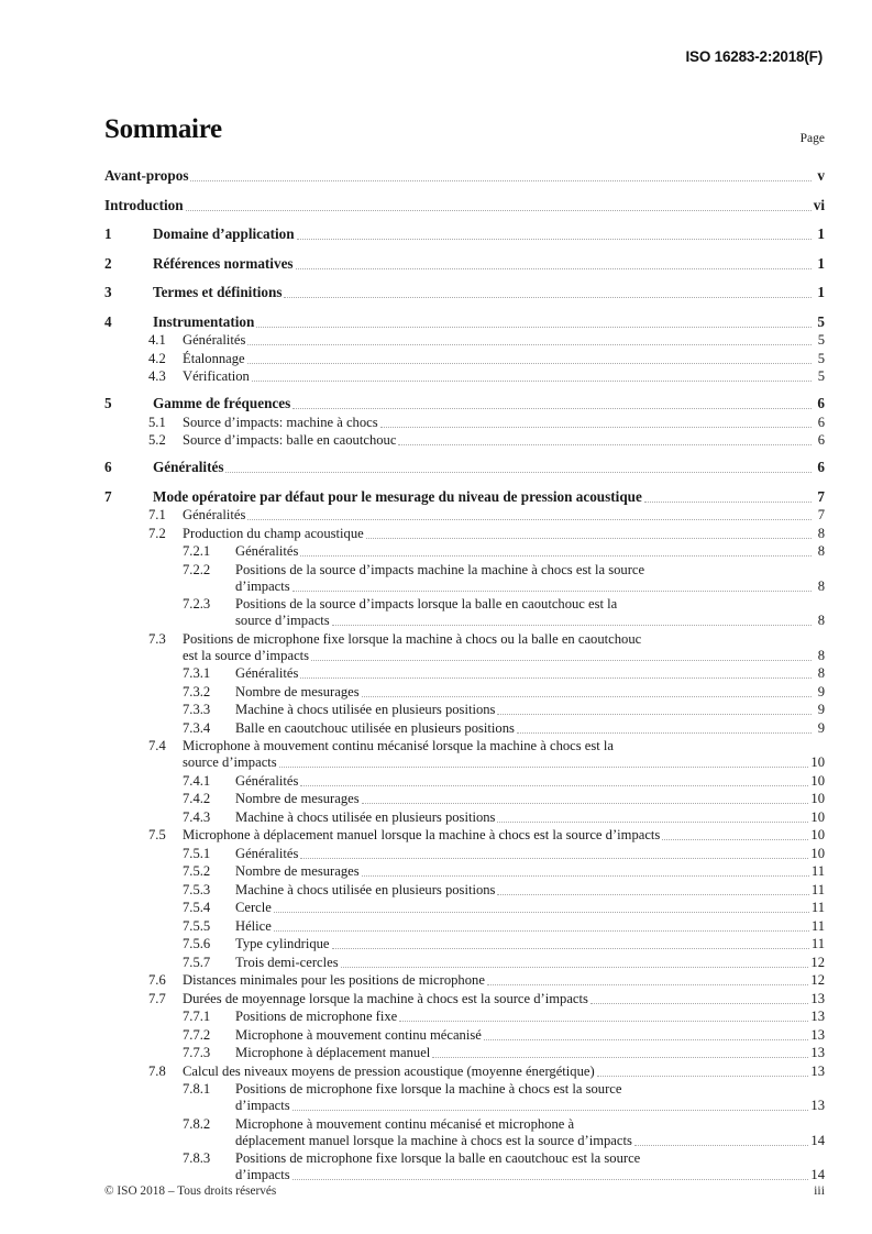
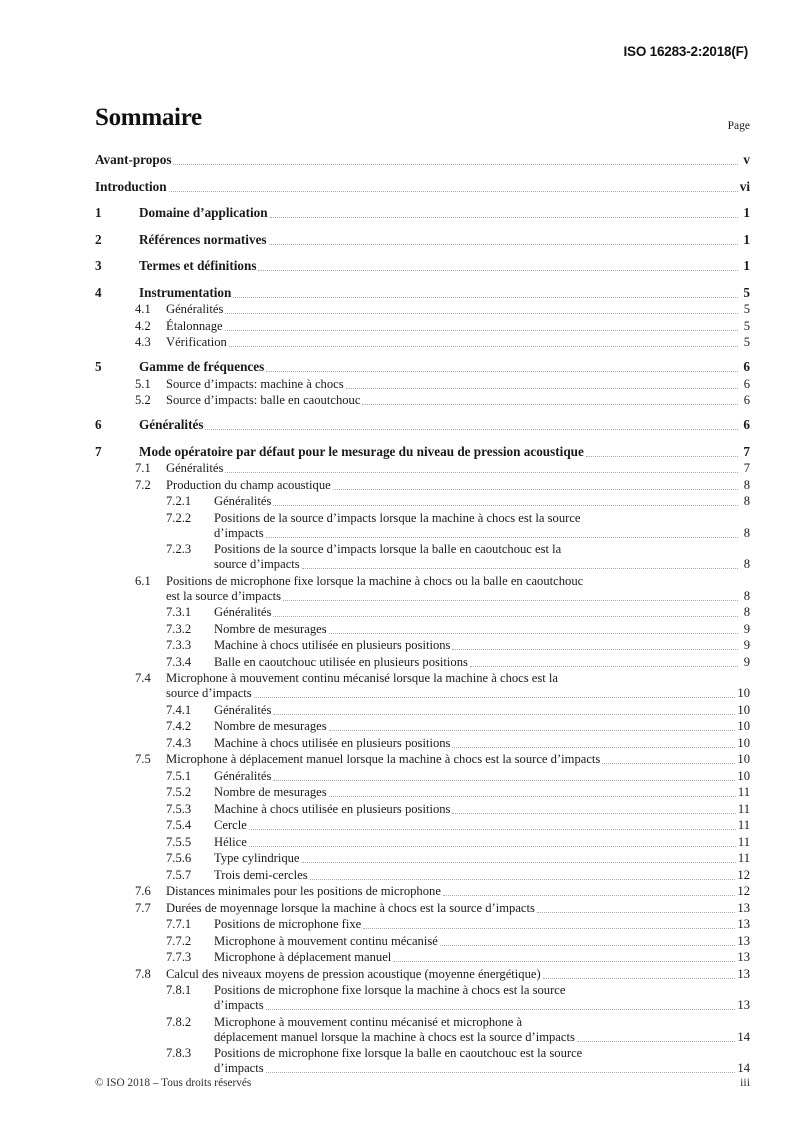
  ISO 16283-2:2018(F)
  Sommaire
  Page
  Avant-propos
  v
  Introduction
  vi
  1
  Domaine d’application
  1
  2
  Références normatives
  1
  3
  Termes et définitions
  1
  4
  Instrumentation
  5
  4.1
  Généralités
  5
  4.2
  Étalonnage
  5
  4.3
  Vérification
  5
  5
  Gamme de fréquences
  6
  5.1
  Source d’impacts: machine à chocs
  6
  5.2
  Source d’impacts: balle en caoutchouc
  6
  6
  Généralités
  6
  7
  Mode opératoire par défaut pour le mesurage du niveau de pression acoustique
  7
  7.1
  Généralités
  7
  7.2
  Production du champ acoustique
  8
  7.2.1
  Généralités
  8
  7.2.2
- Positions de la source d’impacts machine la machine à chocs est la source
+ Positions de la source d’impacts lorsque la machine à chocs est la source
  d’impacts
  8
  7.2.3
  Positions de la source d’impacts lorsque la balle en caoutchouc est la
  source d’impacts
  8
- 7.3
+ 6.1
  Positions de microphone fixe lorsque la machine à chocs ou la balle en caoutchouc
  est la source d’impacts
  8
  7.3.1
  Généralités
  8
  7.3.2
  Nombre de mesurages
  9
  7.3.3
  Machine à chocs utilisée en plusieurs positions
  9
  7.3.4
  Balle en caoutchouc utilisée en plusieurs positions
  9
  7.4
  Microphone à mouvement continu mécanisé lorsque la machine à chocs est la
  source d’impacts
  10
  7.4.1
  Généralités
  10
  7.4.2
  Nombre de mesurages
  10
  7.4.3
  Machine à chocs utilisée en plusieurs positions
  10
  7.5
  Microphone à déplacement manuel lorsque la machine à chocs est la source d’impacts
  10
  7.5.1
  Généralités
  10
  7.5.2
  Nombre de mesurages
  11
  7.5.3
  Machine à chocs utilisée en plusieurs positions
  11
  7.5.4
  Cercle
  11
  7.5.5
  Hélice
  11
  7.5.6
  Type cylindrique
  11
  7.5.7
  Trois demi-cercles
  12
  7.6
  Distances minimales pour les positions de microphone
  12
  7.7
  Durées de moyennage lorsque la machine à chocs est la source d’impacts
  13
  7.7.1
  Positions de microphone fixe
  13
  7.7.2
  Microphone à mouvement continu mécanisé
  13
  7.7.3
  Microphone à déplacement manuel
  13
  7.8
  Calcul des niveaux moyens de pression acoustique (moyenne énergétique)
  13
  7.8.1
  Positions de microphone fixe lorsque la machine à chocs est la source
  d’impacts
  13
  7.8.2
  Microphone à mouvement continu mécanisé et microphone à
  déplacement manuel lorsque la machine à chocs est la source d’impacts
  14
  7.8.3
  Positions de microphone fixe lorsque la balle en caoutchouc est la source
  d’impacts
  14
  © ISO 2018 – Tous droits réservés
  iii
